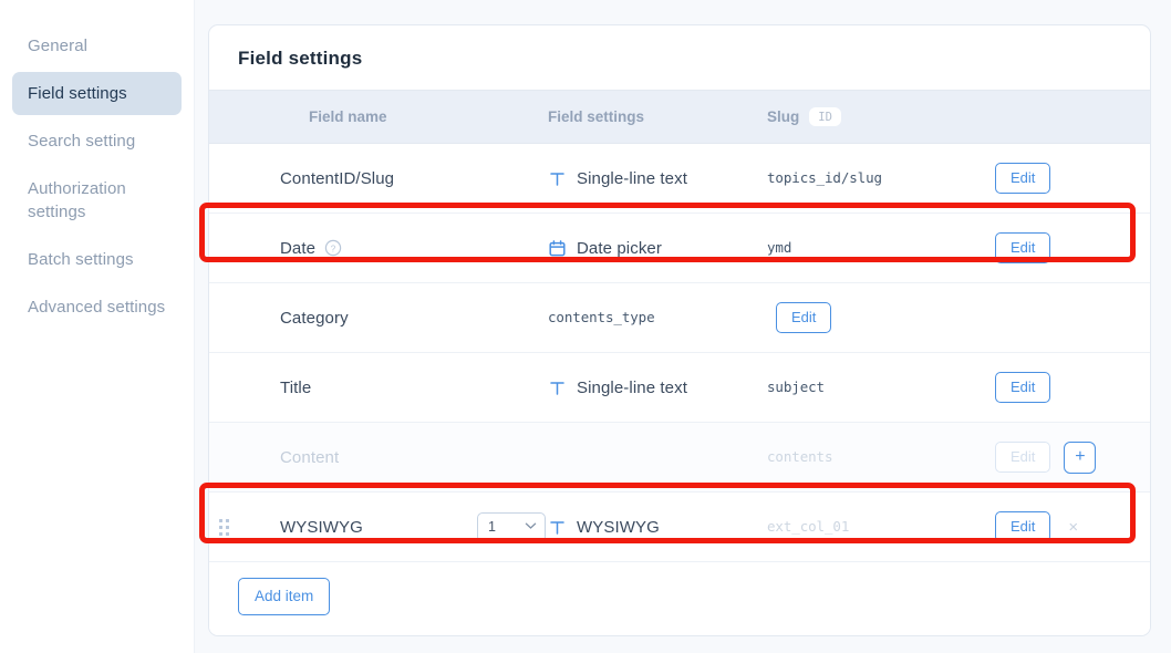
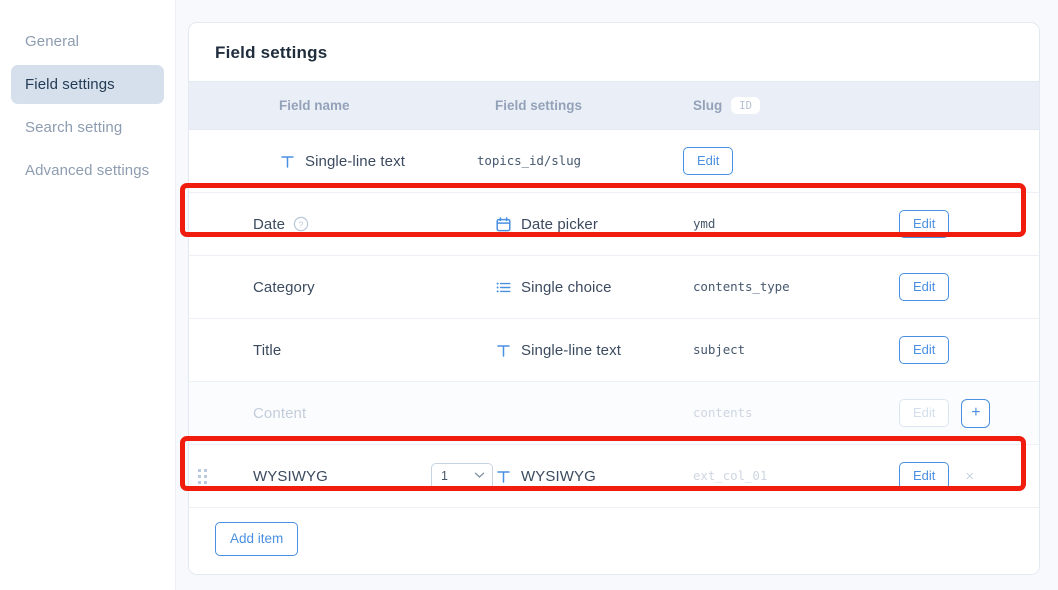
  General
  Field settings
  Search setting
- Authorization settings
- Batch settings
  Advanced settings
  Field settings
  Field name
  Field settings
  Slug
  ID
- ContentID/Slug
  Single-line text
  topics_id/slug
  Edit
  Date
  ?
  Date picker
  ymd
  Edit
  Category
+ Single choice
  contents_type
  Edit
  Title
  Single-line text
  subject
  Edit
  Content
  contents
  Edit
  +
  WYSIWYG
  1
  WYSIWYG
  ext_col_01
  Edit
  ×
  Add item
